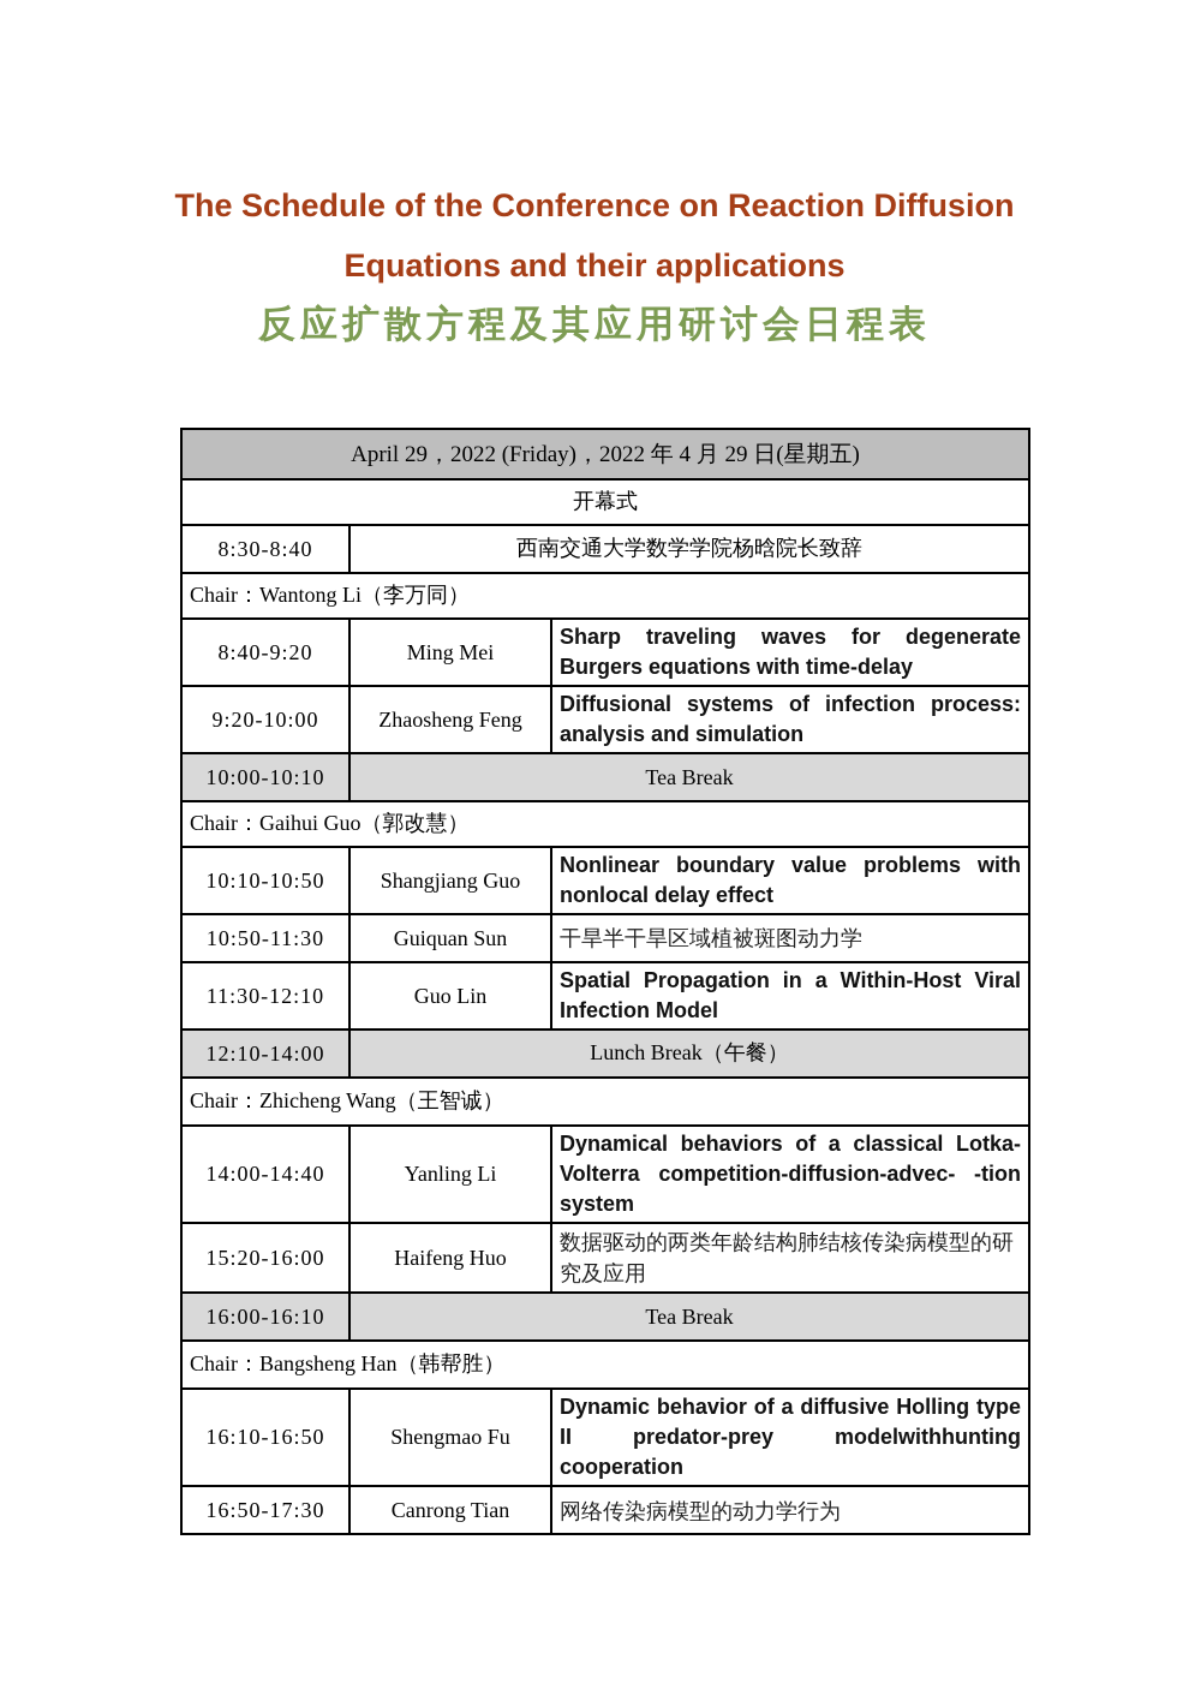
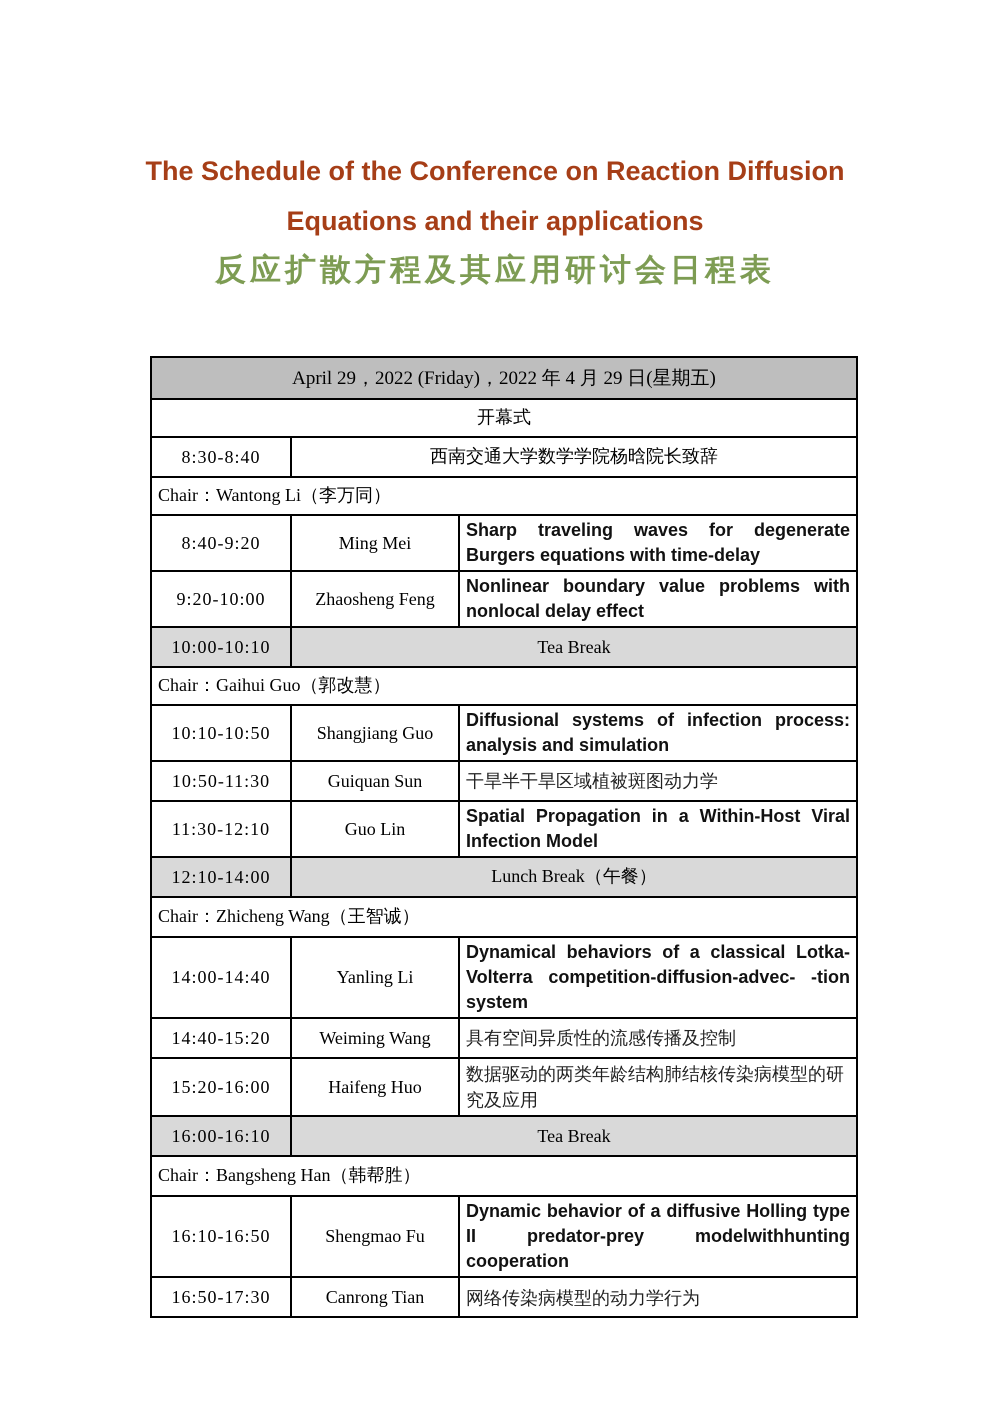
  The Schedule of the Conference on Reaction Diffusion
  Equations and their applications
  反应扩散方程及其应用研讨会日程表
  April 29，2022 (Friday)，2022 年 4 月 29 日(星期五)
  开幕式
  8:30-8:40	西南交通大学数学学院杨晗院长致辞
  Chair：Wantong Li（李万同）
  8:40-9:20	Ming Mei	Sharp traveling waves for degenerate Burgers equations with time-delay
- 9:20-10:00	Zhaosheng Feng	Diffusional systems of infection process: analysis and simulation
+ 9:20-10:00	Zhaosheng Feng	Nonlinear boundary value problems with nonlocal delay effect
  10:00-10:10	Tea Break
  Chair：Gaihui Guo（郭改慧）
- 10:10-10:50	Shangjiang Guo	Nonlinear boundary value problems with nonlocal delay effect
+ 10:10-10:50	Shangjiang Guo	Diffusional systems of infection process: analysis and simulation
  10:50-11:30	Guiquan Sun	干旱半干旱区域植被斑图动力学
  11:30-12:10	Guo Lin	Spatial Propagation in a Within-Host Viral Infection Model
  12:10-14:00	Lunch Break（午餐）
  Chair：Zhicheng Wang（王智诚）
  14:00-14:40	Yanling Li	Dynamical behaviors of a classical Lotka-Volterra competition-diffusion-advec- -tion system
+ 14:40-15:20	Weiming Wang	具有空间异质性的流感传播及控制
  15:20-16:00	Haifeng Huo	数据驱动的两类年龄结构肺结核传染病模型的研究及应用
  16:00-16:10	Tea Break
  Chair：Bangsheng Han（韩帮胜）
  16:10-16:50	Shengmao Fu	Dynamic behavior of a diffusive Holling type II predator-prey modelwithhunting cooperation
  16:50-17:30	Canrong Tian	网络传染病模型的动力学行为
